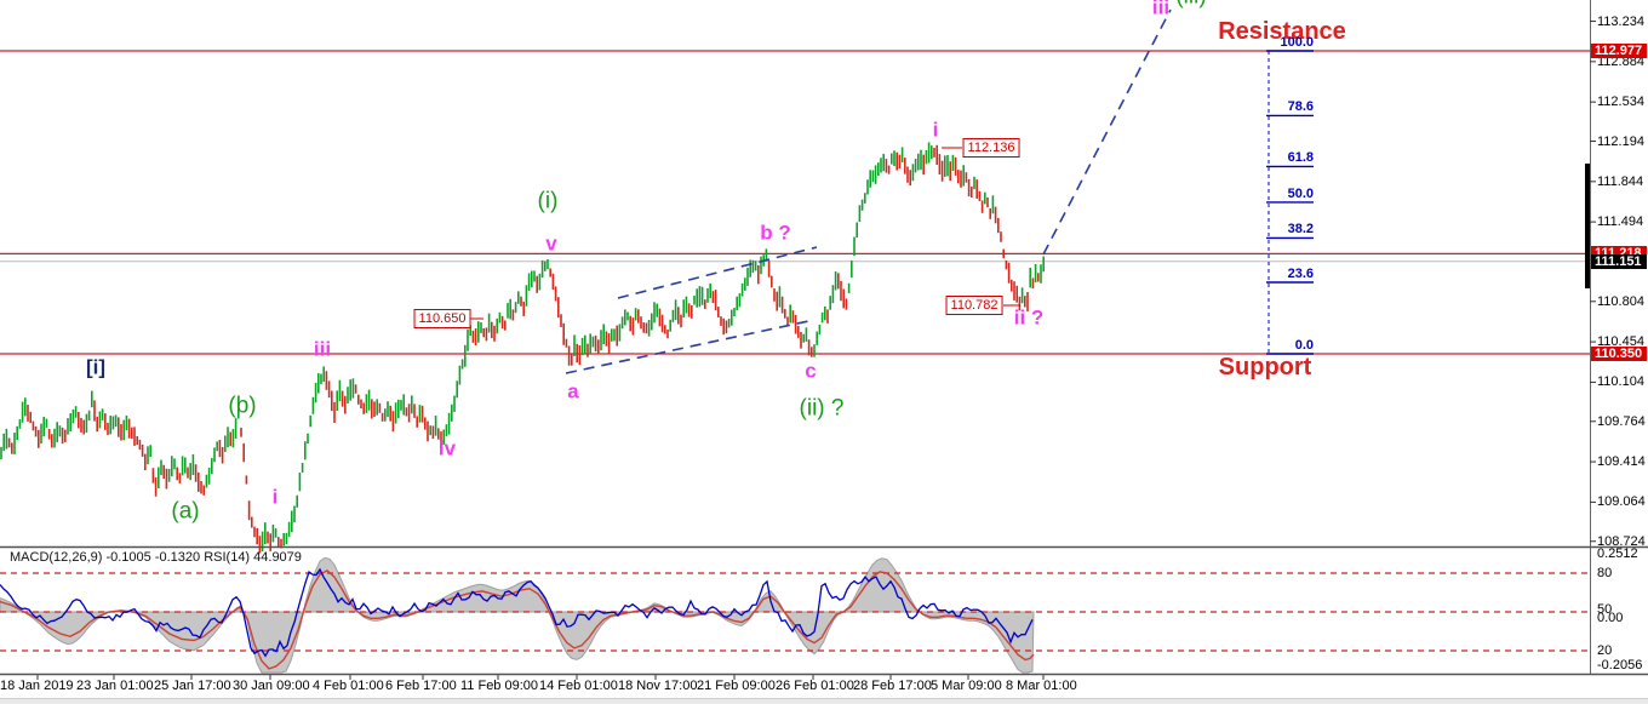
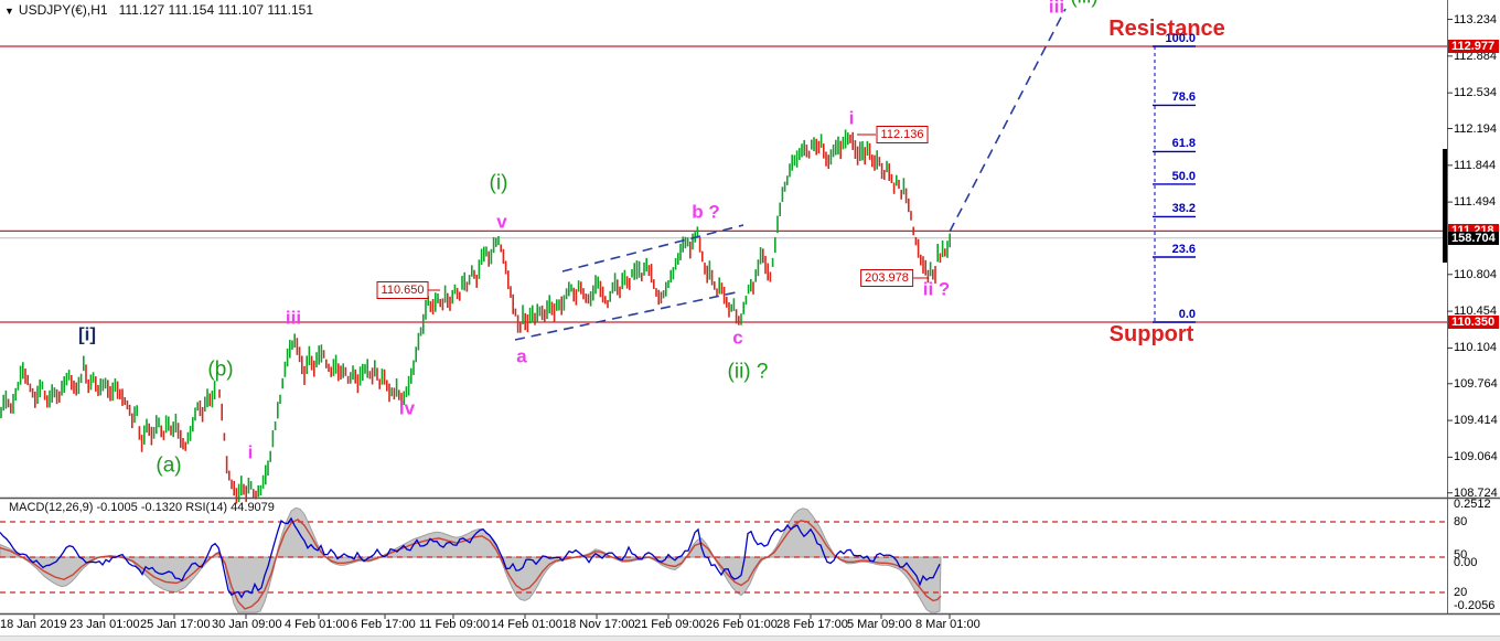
+ ▼ USDJPY(€),H1 111.127 111.154 111.107 111.151
  MACD(12,26,9) -0.1005 -0.1320 RSI(14) 44.9079
  113.234
  112.884
  112.534
  112.194
  111.844
  111.494
  110.804
  110.454
  110.104
  109.764
  109.414
  109.064
  108.724
  112.977
- 111.151
+ 158.704
  110.350
  0.2512
  80
  50
  0.00
  20
  -0.2056
  18 Jan 2019
  23 Jan 01:00
  25 Jan 17:00
  30 Jan 09:00
  4 Feb 01:00
  6 Feb 17:00
  11 Feb 09:00
  14 Feb 01:00
  18 Nov 17:00
  21 Feb 09:00
  26 Feb 01:00
  28 Feb 17:00
  5 Mar 09:00
  8 Mar 01:00
  [i]
  (a)
  (b)
  i
  iii
  iv
  v
  (i)
  a
  b ?
  c
  (ii) ?
  i
  ii ?
  iii
  Resistance
  Support
  110.650
  112.136
- 110.782
+ 203.978
  100.0
  78.6
  61.8
  50.0
  38.2
  23.6
  0.0
